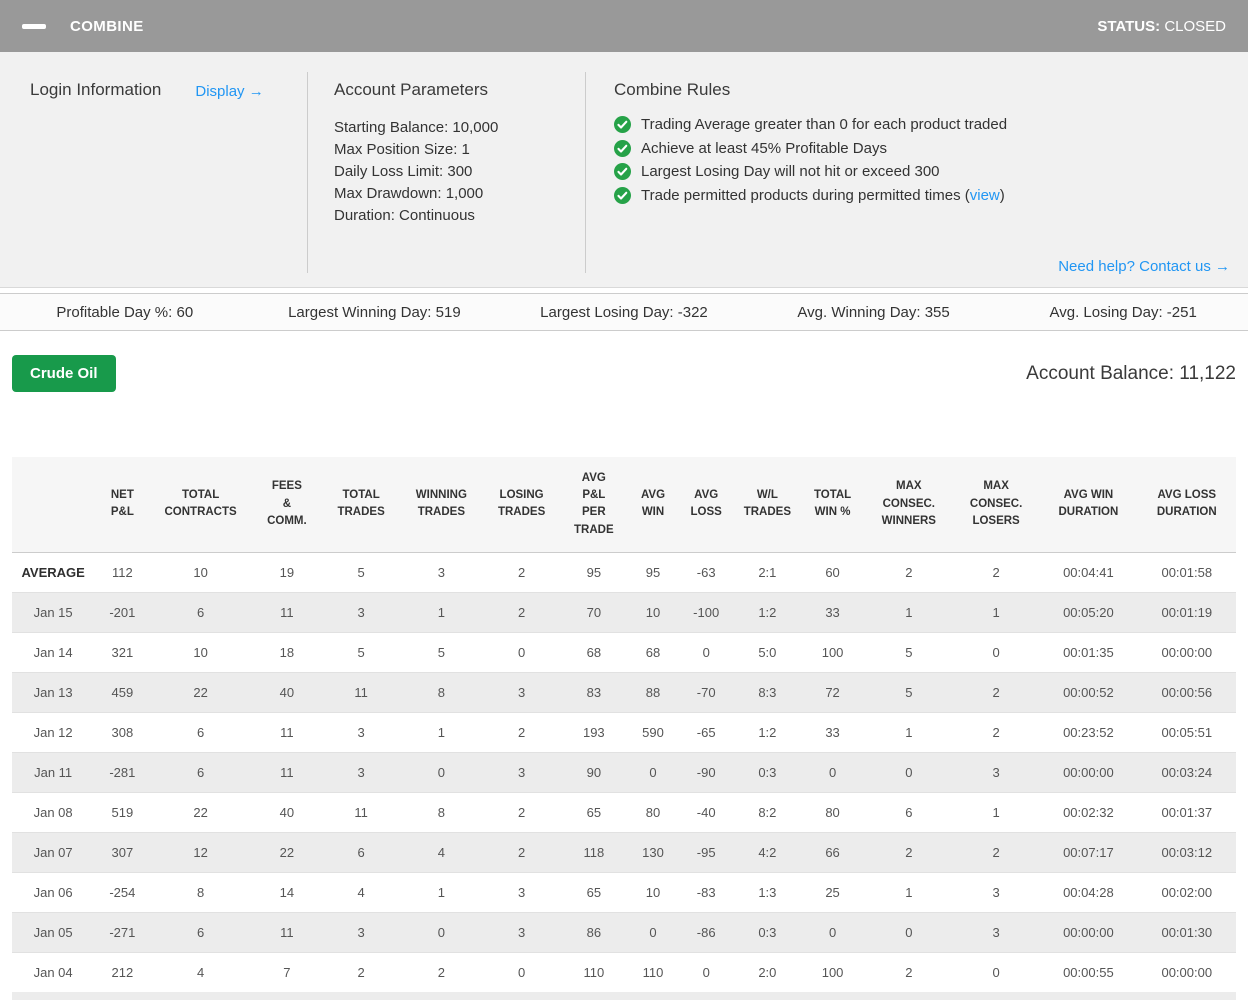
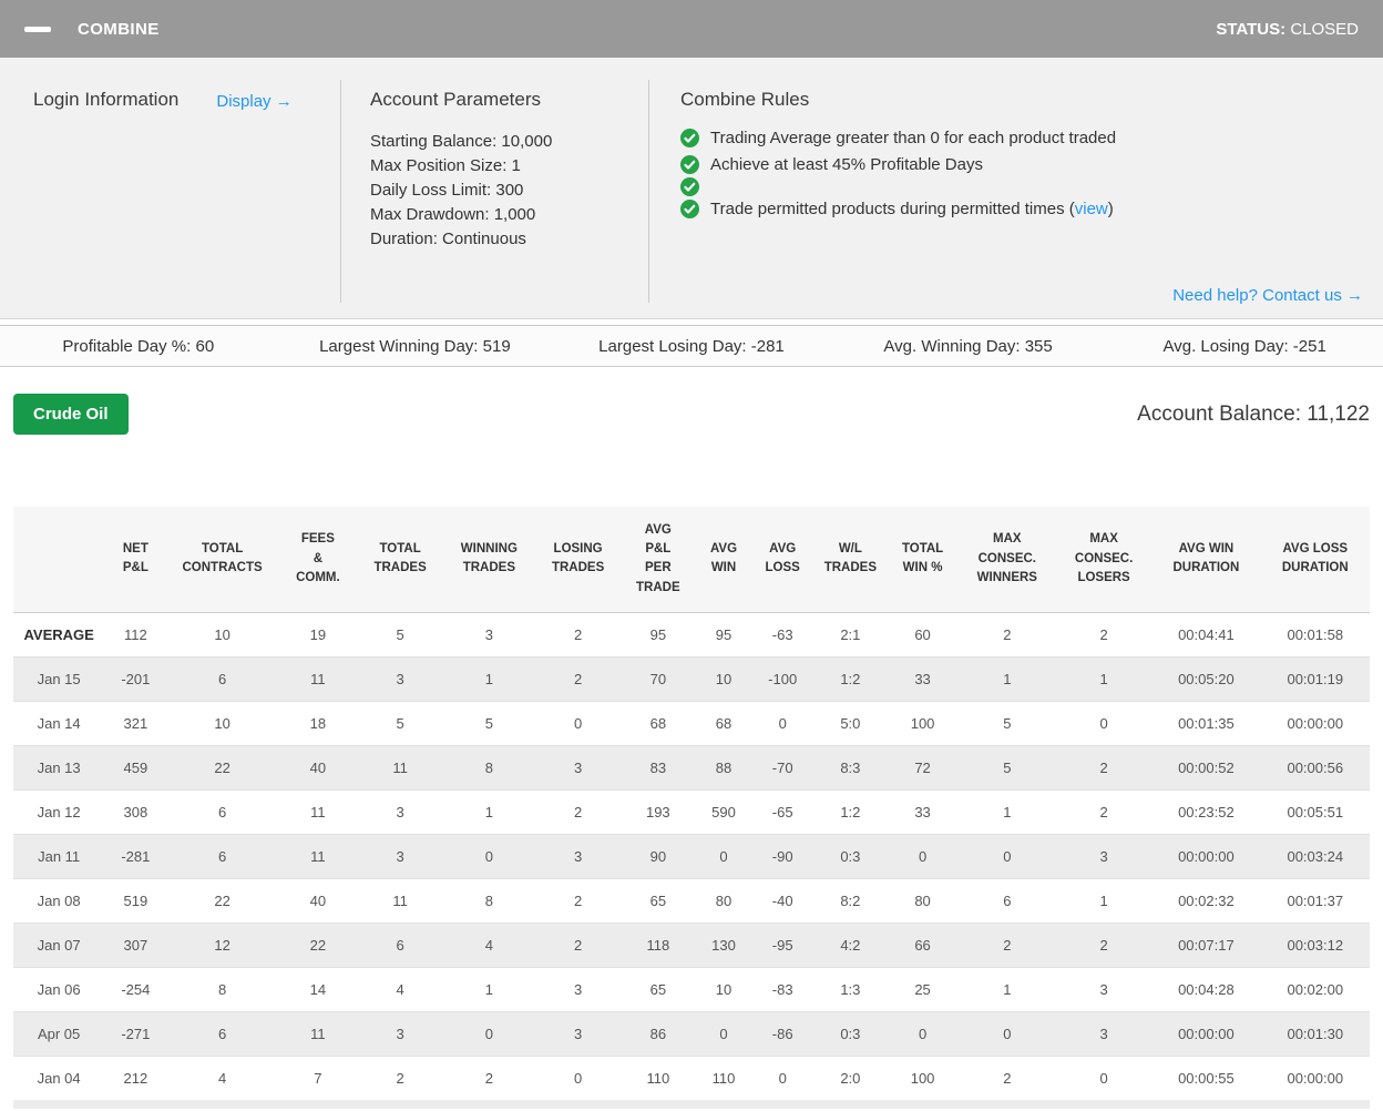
  COMBINE
  STATUS: CLOSED
  Login Information
  Display →
  Account Parameters
  Starting Balance: 10,000
  Max Position Size: 1
  Daily Loss Limit: 300
  Max Drawdown: 1,000
  Duration: Continuous
  Combine Rules
  Trading Average greater than 0 for each product traded
  Achieve at least 45% Profitable Days
- Largest Losing Day will not hit or exceed 300
  Trade permitted products during permitted times (view)
  Need help? Contact us →
  Profitable Day %: 60
  Largest Winning Day: 519
- Largest Losing Day: -322
+ Largest Losing Day: -281
  Avg. Winning Day: 355
  Avg. Losing Day: -251
  Crude Oil
  Account Balance: 11,122
  	NET P&L	TOTAL CONTRACTS	FEES & COMM.	TOTAL TRADES	WINNING TRADES	LOSING TRADES	AVG P&L PER TRADE	AVG WIN	AVG LOSS	W/L TRADES	TOTAL WIN %	MAX CONSEC. WINNERS	MAX CONSEC. LOSERS	AVG WIN DURATION	AVG LOSS DURATION
  AVERAGE	112	10	19	5	3	2	95	95	-63	2:1	60	2	2	00:04:41	00:01:58
  Jan 15	-201	6	11	3	1	2	70	10	-100	1:2	33	1	1	00:05:20	00:01:19
  Jan 14	321	10	18	5	5	0	68	68	0	5:0	100	5	0	00:01:35	00:00:00
  Jan 13	459	22	40	11	8	3	83	88	-70	8:3	72	5	2	00:00:52	00:00:56
  Jan 12	308	6	11	3	1	2	193	590	-65	1:2	33	1	2	00:23:52	00:05:51
  Jan 11	-281	6	11	3	0	3	90	0	-90	0:3	0	0	3	00:00:00	00:03:24
  Jan 08	519	22	40	11	8	2	65	80	-40	8:2	80	6	1	00:02:32	00:01:37
  Jan 07	307	12	22	6	4	2	118	130	-95	4:2	66	2	2	00:07:17	00:03:12
  Jan 06	-254	8	14	4	1	3	65	10	-83	1:3	25	1	3	00:04:28	00:02:00
- Jan 05	-271	6	11	3	0	3	86	0	-86	0:3	0	0	3	00:00:00	00:01:30
+ Apr 05	-271	6	11	3	0	3	86	0	-86	0:3	0	0	3	00:00:00	00:01:30
  Jan 04	212	4	7	2	2	0	110	110	0	2:0	100	2	0	00:00:55	00:00:00
